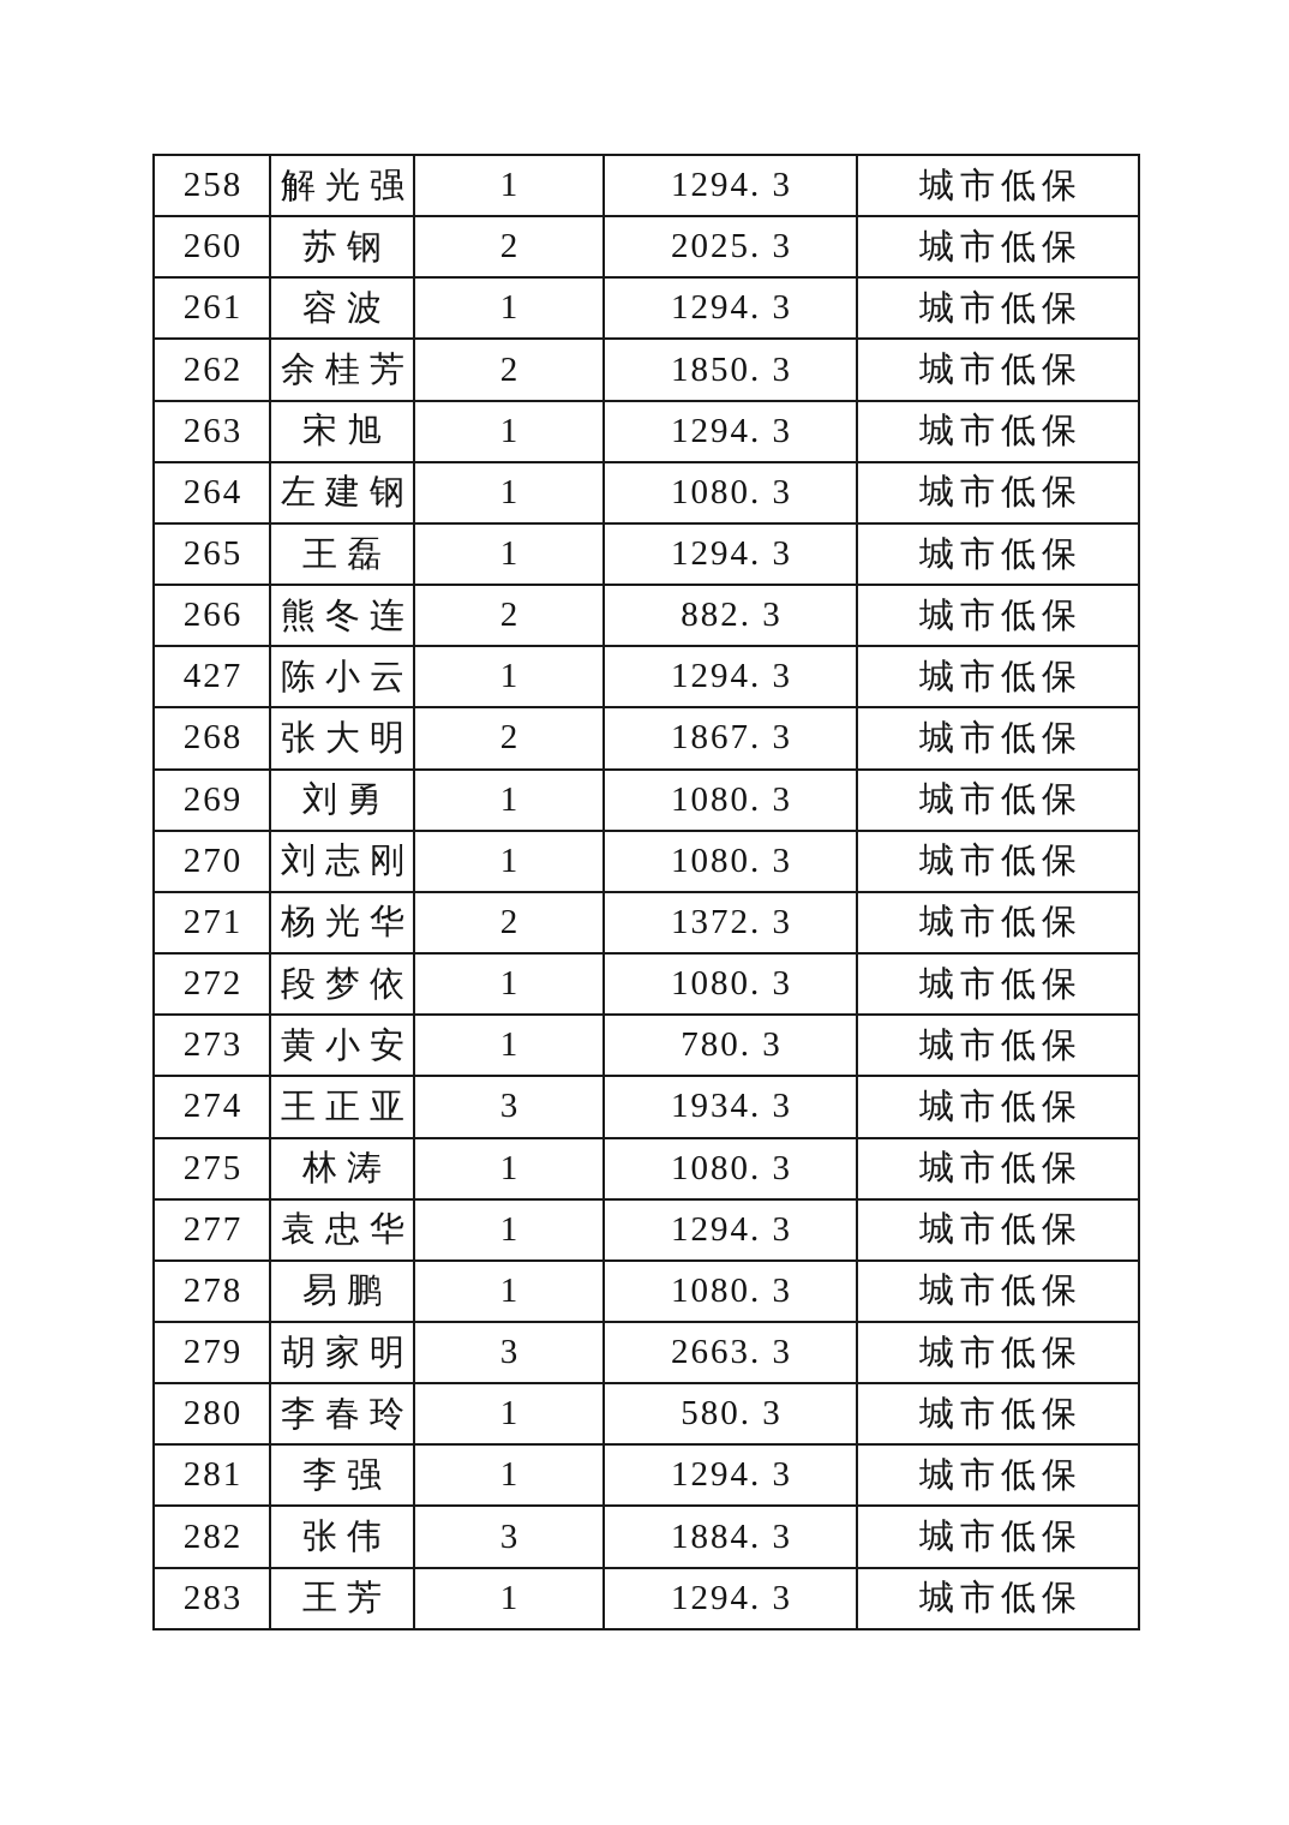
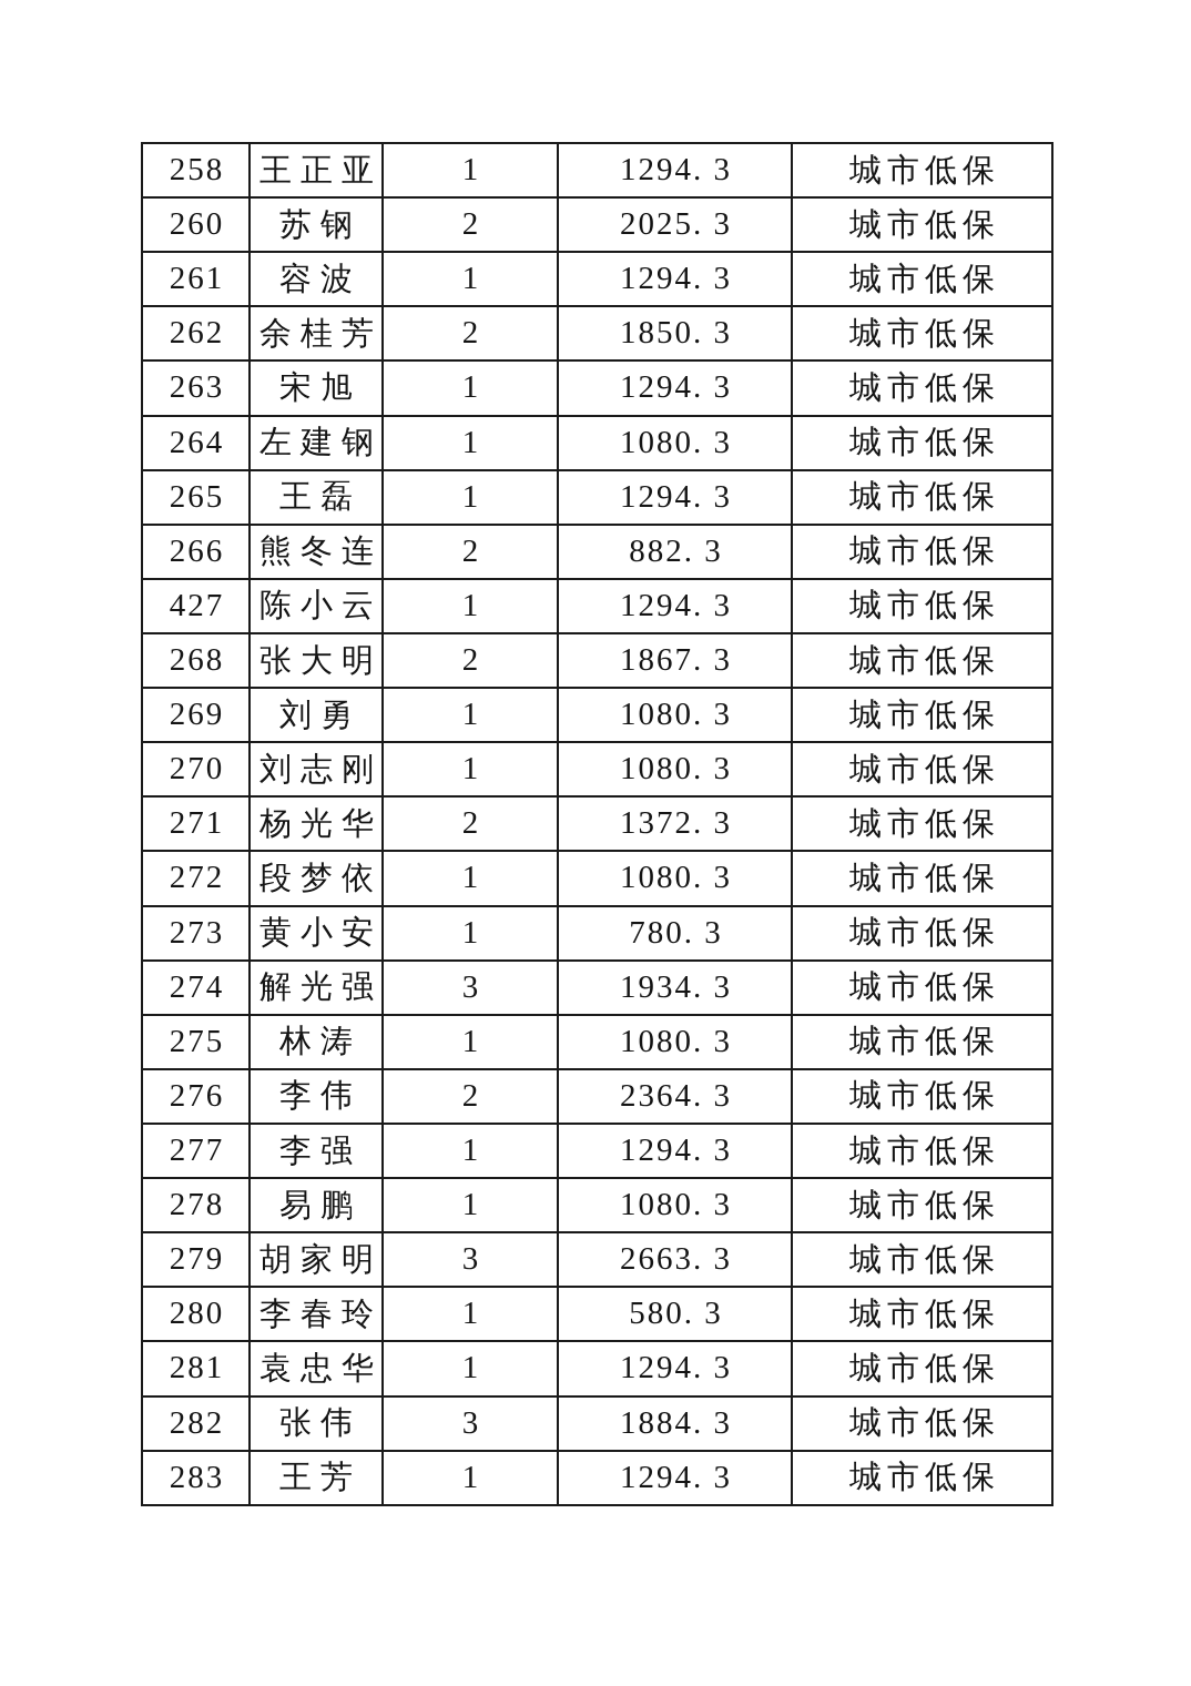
- 258	解光强	1	1294. 3	城市低保
+ 258	王正亚	1	1294. 3	城市低保
  260	苏钢	2	2025. 3	城市低保
  261	容波	1	1294. 3	城市低保
  262	余桂芳	2	1850. 3	城市低保
  263	宋旭	1	1294. 3	城市低保
  264	左建钢	1	1080. 3	城市低保
  265	王磊	1	1294. 3	城市低保
  266	熊冬连	2	882. 3	城市低保
  427	陈小云	1	1294. 3	城市低保
  268	张大明	2	1867. 3	城市低保
  269	刘勇	1	1080. 3	城市低保
  270	刘志刚	1	1080. 3	城市低保
  271	杨光华	2	1372. 3	城市低保
  272	段梦依	1	1080. 3	城市低保
  273	黄小安	1	780. 3	城市低保
- 274	王正亚	3	1934. 3	城市低保
+ 274	解光强	3	1934. 3	城市低保
  275	林涛	1	1080. 3	城市低保
+ 276	李伟	2	2364. 3	城市低保
- 277	袁忠华	1	1294. 3	城市低保
+ 277	李强	1	1294. 3	城市低保
  278	易鹏	1	1080. 3	城市低保
  279	胡家明	3	2663. 3	城市低保
  280	李春玲	1	580. 3	城市低保
- 281	李强	1	1294. 3	城市低保
+ 281	袁忠华	1	1294. 3	城市低保
  282	张伟	3	1884. 3	城市低保
  283	王芳	1	1294. 3	城市低保
